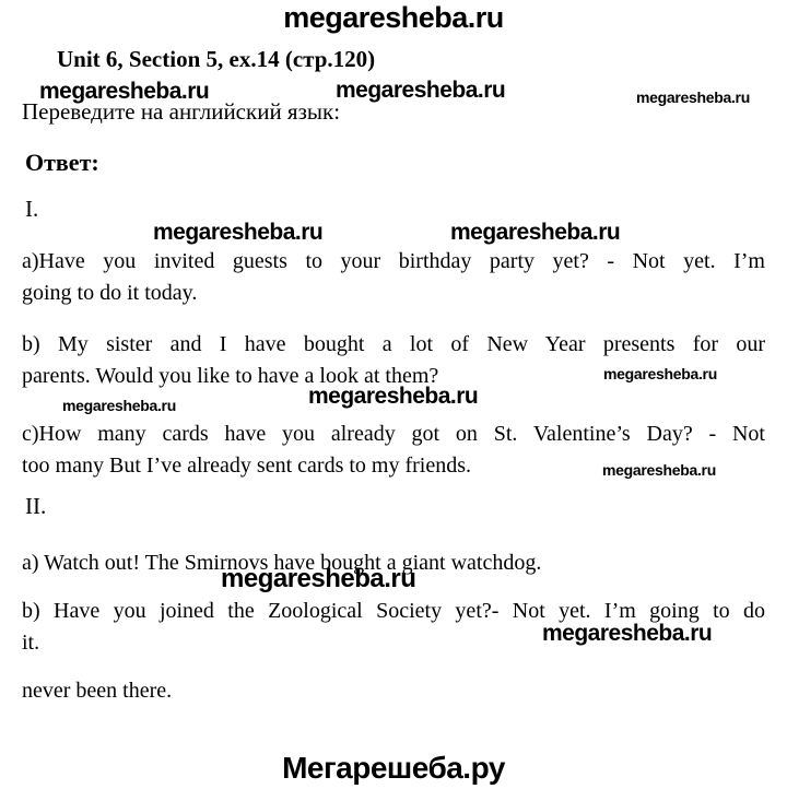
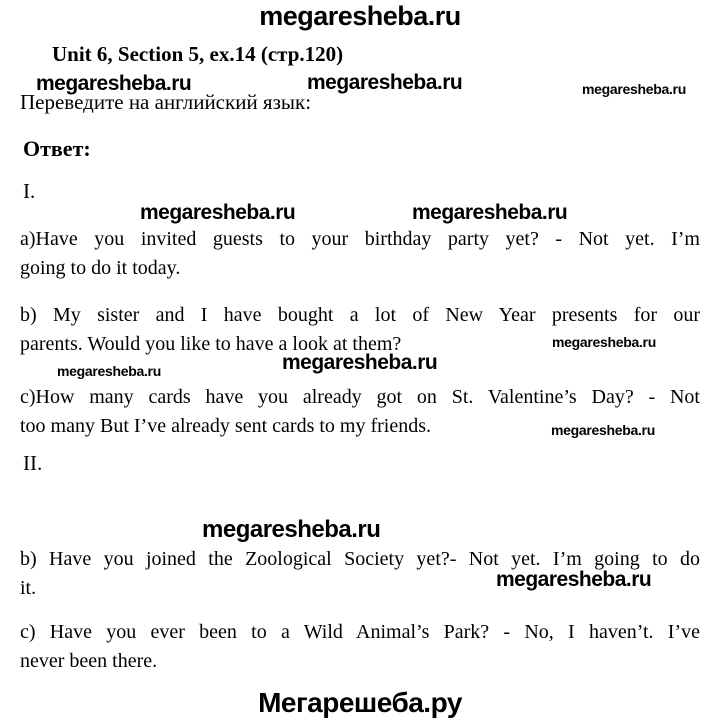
  megaresheba.ru
  Unit 6, Section 5, ex.14 (стр.120)
  megaresheba.ru
  megaresheba.ru
  megaresheba.ru
  Переведите на английский язык:
  Ответ:
  I.
  megaresheba.ru
  megaresheba.ru
  a)Have you invited guests to your birthday party yet? - Not yet. I’m
  going to do it today.
  b) My sister and I have bought a lot of New Year presents for our
  parents. Would you like to have a look at them?
  megaresheba.ru
  megaresheba.ru
  megaresheba.ru
  c)How many cards have you already got on St. Valentine’s Day? - Not
  too many But I’ve already sent cards to my friends.
  megaresheba.ru
  II.
- a) Watch out! The Smirnovs have bought a giant watchdog.
  megaresheba.ru
  b) Have you joined the Zoological Society yet?- Not yet. I’m going to do
  it.
  megaresheba.ru
+ c) Have you ever been to a Wild Animal’s Park? - No, I haven’t. I’ve
  never been there.
  Мегарешеба.ру
